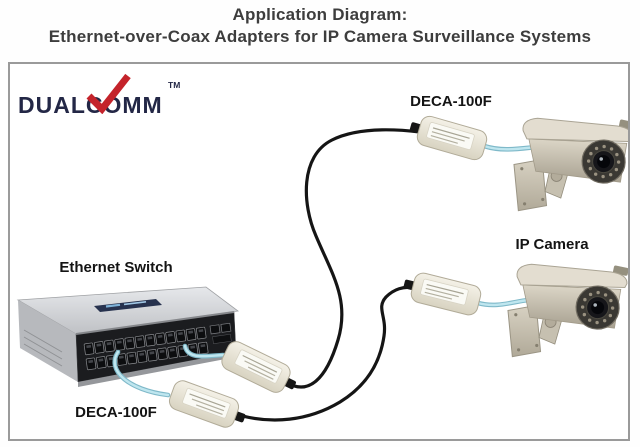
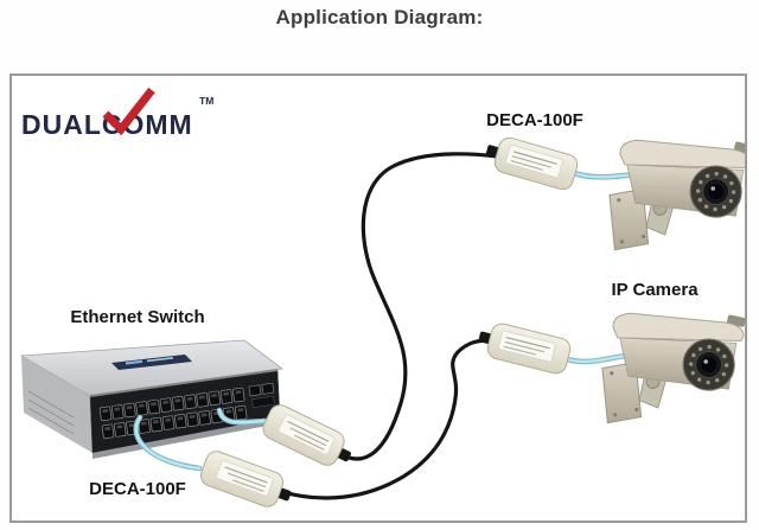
  Application Diagram:
- Ethernet-over-Coax Adapters for IP Camera Surveillance Systems
  DUALOMM
  TM
  DECA-100F
  IP Camera
  Ethernet Switch
  DECA-100F
